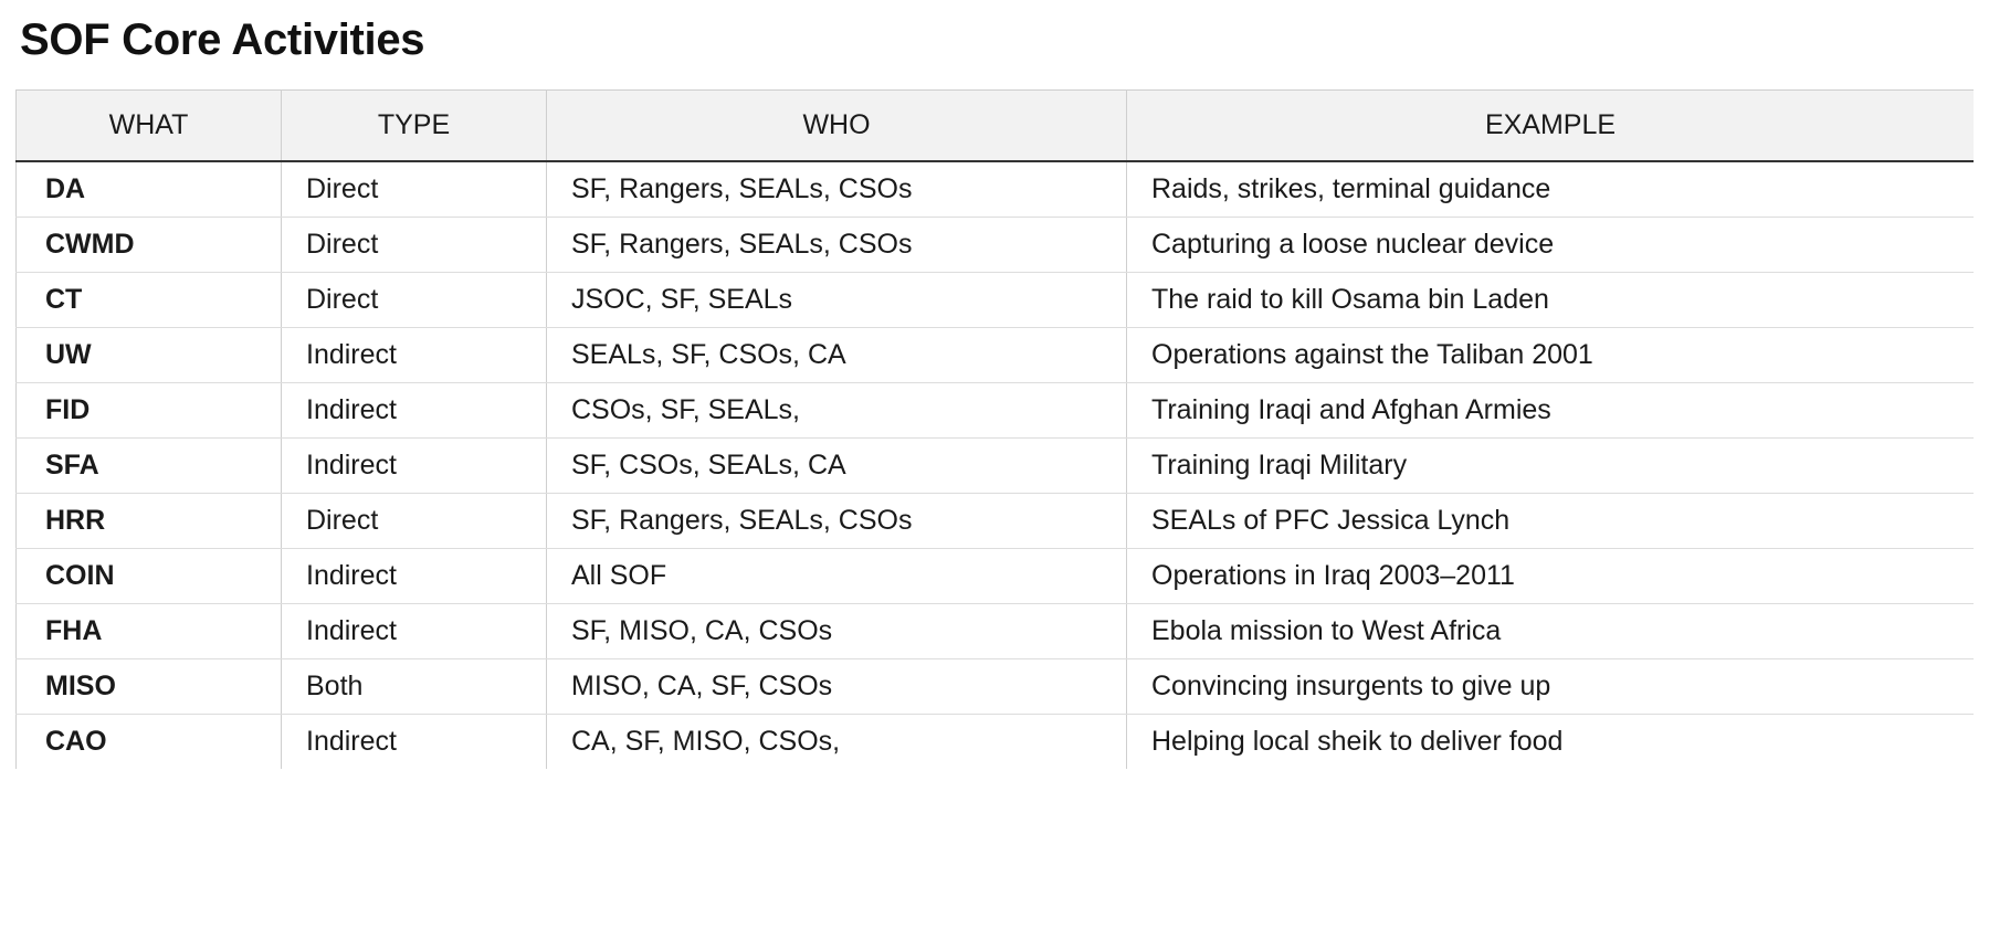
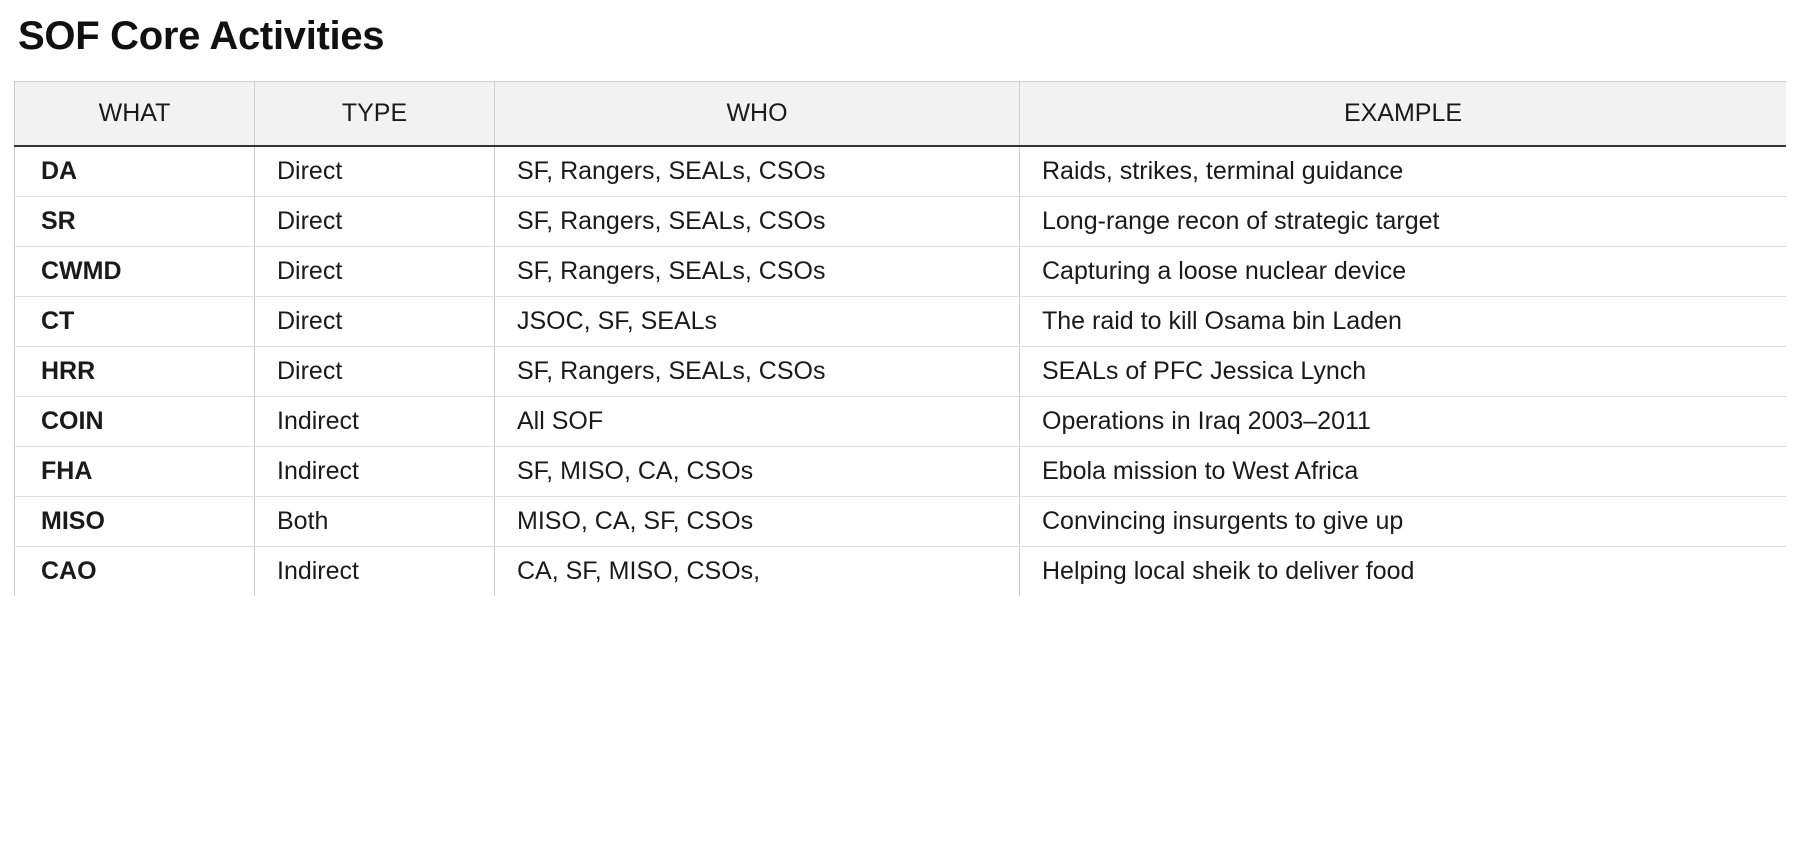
  SOF Core Activities
  WHAT	TYPE	WHO	EXAMPLE
  DA	Direct	SF, Rangers, SEALs, CSOs	Raids, strikes, terminal guidance
+ SR	Direct	SF, Rangers, SEALs, CSOs	Long-range recon of strategic target
  CWMD	Direct	SF, Rangers, SEALs, CSOs	Capturing a loose nuclear device
  CT	Direct	JSOC, SF, SEALs	The raid to kill Osama bin Laden
- UW	Indirect	SEALs, SF, CSOs, CA	Operations against the Taliban 2001
- FID	Indirect	CSOs, SF, SEALs,	Training Iraqi and Afghan Armies
- SFA	Indirect	SF, CSOs, SEALs, CA	Training Iraqi Military
  HRR	Direct	SF, Rangers, SEALs, CSOs	SEALs of PFC Jessica Lynch
  COIN	Indirect	All SOF	Operations in Iraq 2003–2011
  FHA	Indirect	SF, MISO, CA, CSOs	Ebola mission to West Africa
  MISO	Both	MISO, CA, SF, CSOs	Convincing insurgents to give up
  CAO	Indirect	CA, SF, MISO, CSOs,	Helping local sheik to deliver food
